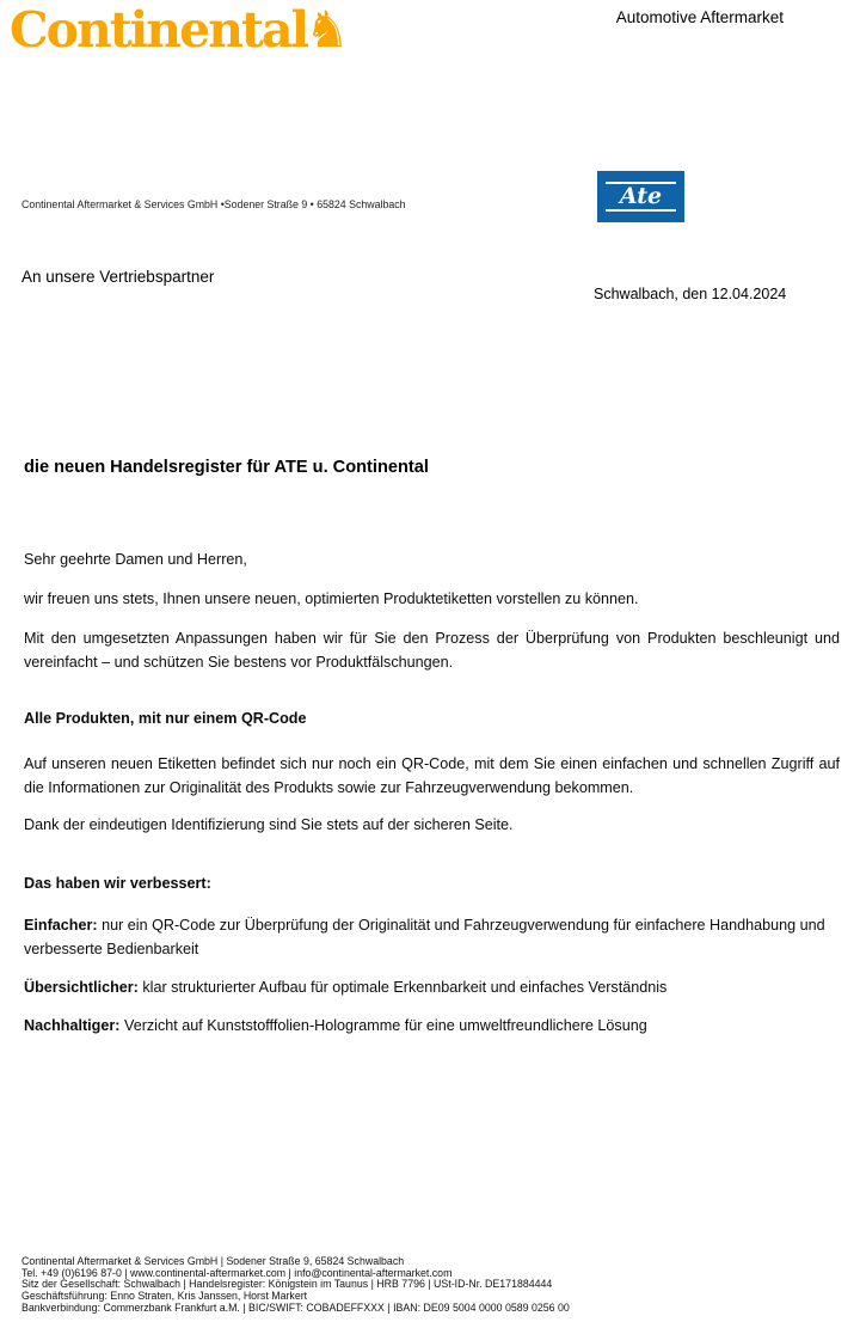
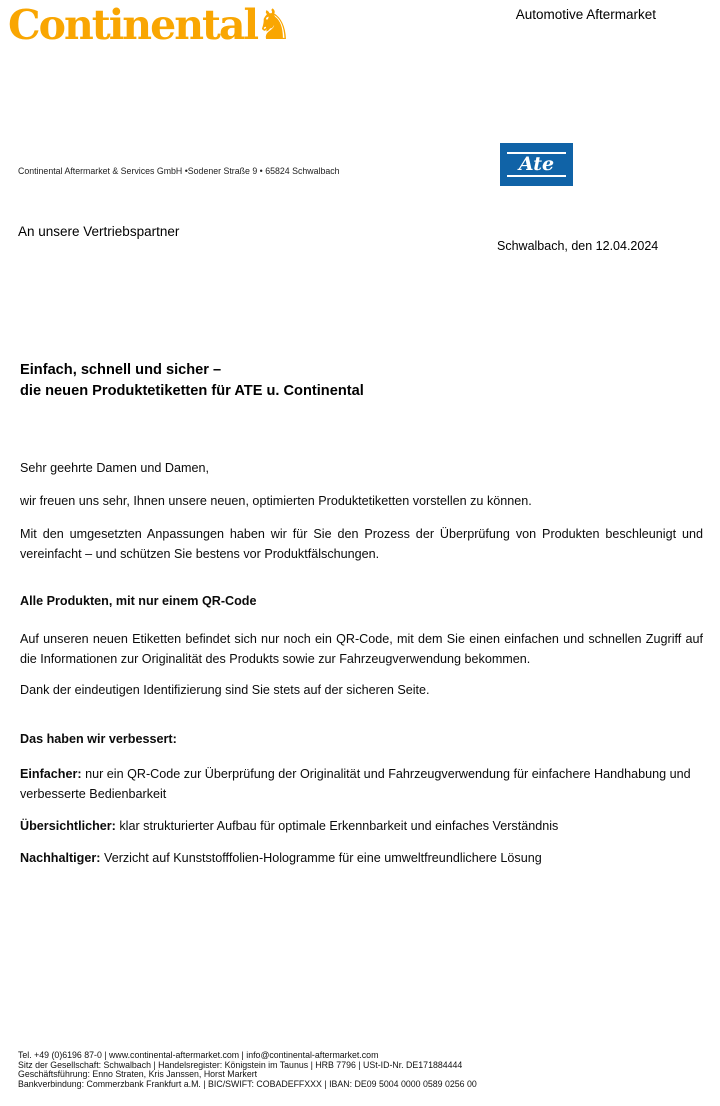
  Continental
  ♞
  Automotive Aftermarket
  Continental Aftermarket & Services GmbH •Sodener Straße 9 • 65824 Schwalbach
  Ate
  An unsere Vertriebspartner
  Schwalbach, den 12.04.2024
+ Einfach, schnell und sicher –
- die neuen Handelsregister für ATE u. Continental
+ die neuen Produktetiketten für ATE u. Continental
- Sehr geehrte Damen und Herren,
+ Sehr geehrte Damen und Damen,
- wir freuen uns stets, Ihnen unsere neuen, optimierten Produktetiketten vorstellen zu können.
+ wir freuen uns sehr, Ihnen unsere neuen, optimierten Produktetiketten vorstellen zu können.
  Mit den umgesetzten Anpassungen haben wir für Sie den Prozess der Überprüfung von Produkten beschleunigt und vereinfacht – und schützen Sie bestens vor Produktfälschungen.
  Alle Produkten, mit nur einem QR-Code
  Auf unseren neuen Etiketten befindet sich nur noch ein QR-Code, mit dem Sie einen einfachen und schnellen Zugriff auf die Informationen zur Originalität des Produkts sowie zur Fahrzeugverwendung bekommen.
  Dank der eindeutigen Identifizierung sind Sie stets auf der sicheren Seite.
  Das haben wir verbessert:
  Einfacher: nur ein QR-Code zur Überprüfung der Originalität und Fahrzeugverwendung für einfachere Handhabung und verbesserte Bedienbarkeit
  Übersichtlicher: klar strukturierter Aufbau für optimale Erkennbarkeit und einfaches Verständnis
  Nachhaltiger: Verzicht auf Kunststofffolien-Hologramme für eine umweltfreundlichere Lösung
- Continental Aftermarket & Services GmbH | Sodener Straße 9, 65824 Schwalbach
  Tel. +49 (0)6196 87-0 | www.continental-aftermarket.com | info@continental-aftermarket.com
  Sitz der Gesellschaft: Schwalbach | Handelsregister: Königstein im Taunus | HRB 7796 | USt-ID-Nr. DE171884444
  Geschäftsführung: Enno Straten, Kris Janssen, Horst Markert
  Bankverbindung: Commerzbank Frankfurt a.M. | BIC/SWIFT: COBADEFFXXX | IBAN: DE09 5004 0000 0589 0256 00
